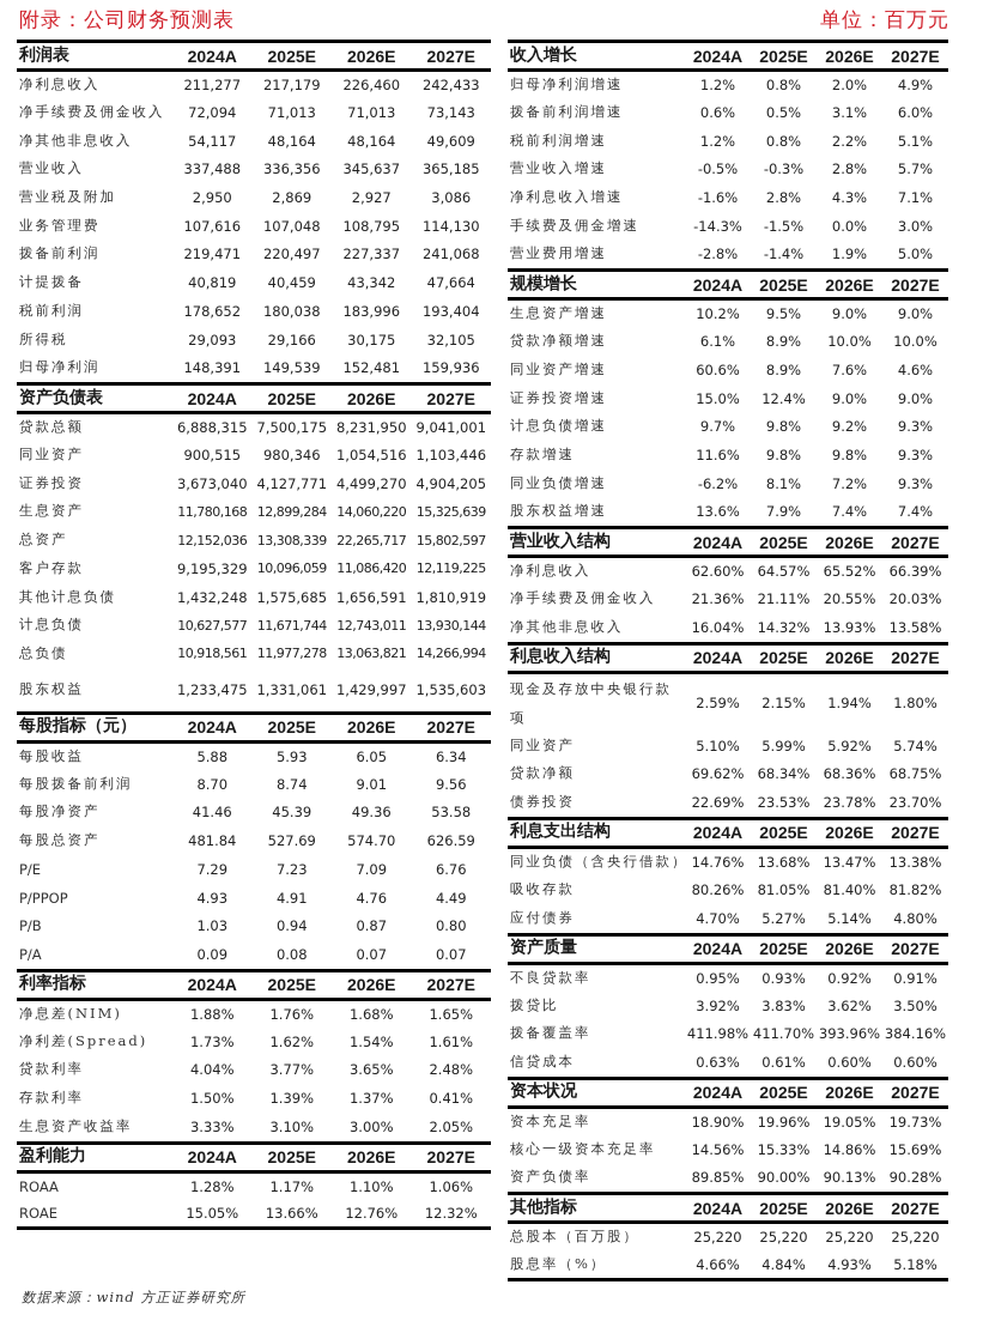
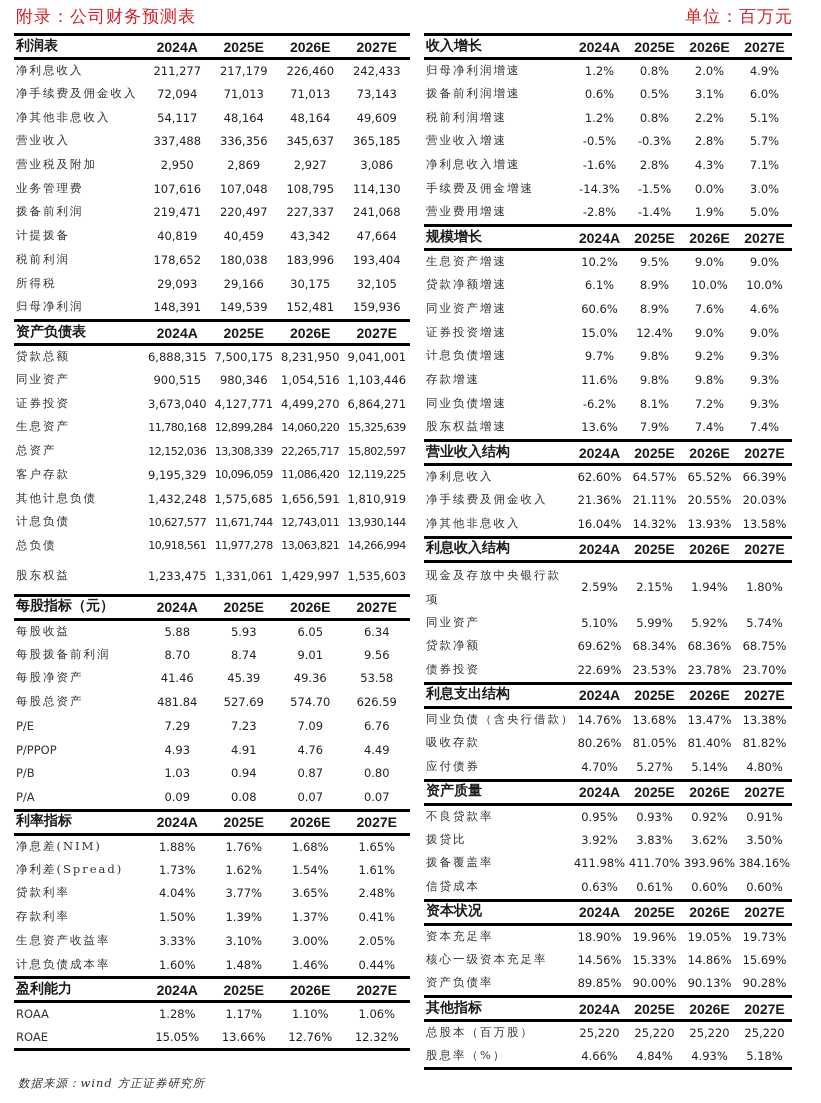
  附录：公司财务预测表
  单位：百万元
  利润表	2024A	2025E	2026E	2027E
  净利息收入	211,277	217,179	226,460	242,433
  净手续费及佣金收入	72,094	71,013	71,013	73,143
  净其他非息收入	54,117	48,164	48,164	49,609
  营业收入	337,488	336,356	345,637	365,185
  营业税及附加	2,950	2,869	2,927	3,086
  业务管理费	107,616	107,048	108,795	114,130
  拨备前利润	219,471	220,497	227,337	241,068
  计提拨备	40,819	40,459	43,342	47,664
  税前利润	178,652	180,038	183,996	193,404
  所得税	29,093	29,166	30,175	32,105
  归母净利润	148,391	149,539	152,481	159,936
  资产负债表	2024A	2025E	2026E	2027E
  贷款总额	6,888,315	7,500,175	8,231,950	9,041,001
  同业资产	900,515	980,346	1,054,516	1,103,446
- 证券投资	3,673,040	4,127,771	4,499,270	4,904,205
+ 证券投资	3,673,040	4,127,771	4,499,270	6,864,271
  生息资产	11,780,168	12,899,284	14,060,220	15,325,639
  总资产	12,152,036	13,308,339	22,265,717	15,802,597
  客户存款	9,195,329	10,096,059	11,086,420	12,119,225
  其他计息负债	1,432,248	1,575,685	1,656,591	1,810,919
  计息负债	10,627,577	11,671,744	12,743,011	13,930,144
  总负债	10,918,561	11,977,278	13,063,821	14,266,994
  股东权益	1,233,475	1,331,061	1,429,997	1,535,603
  每股指标（元）	2024A	2025E	2026E	2027E
  每股收益	5.88	5.93	6.05	6.34
  每股拨备前利润	8.70	8.74	9.01	9.56
  每股净资产	41.46	45.39	49.36	53.58
  每股总资产	481.84	527.69	574.70	626.59
  P/E	7.29	7.23	7.09	6.76
  P/PPOP	4.93	4.91	4.76	4.49
  P/B	1.03	0.94	0.87	0.80
  P/A	0.09	0.08	0.07	0.07
  利率指标	2024A	2025E	2026E	2027E
  净息差(NIM)	1.88%	1.76%	1.68%	1.65%
  净利差(Spread)	1.73%	1.62%	1.54%	1.61%
  贷款利率	4.04%	3.77%	3.65%	2.48%
  存款利率	1.50%	1.39%	1.37%	0.41%
  生息资产收益率	3.33%	3.10%	3.00%	2.05%
+ 计息负债成本率	1.60%	1.48%	1.46%	0.44%
  盈利能力	2024A	2025E	2026E	2027E
  ROAA	1.28%	1.17%	1.10%	1.06%
  ROAE	15.05%	13.66%	12.76%	12.32%
  收入增长	2024A	2025E	2026E	2027E
  归母净利润增速	1.2%	0.8%	2.0%	4.9%
  拨备前利润增速	0.6%	0.5%	3.1%	6.0%
  税前利润增速	1.2%	0.8%	2.2%	5.1%
  营业收入增速	-0.5%	-0.3%	2.8%	5.7%
  净利息收入增速	-1.6%	2.8%	4.3%	7.1%
  手续费及佣金增速	-14.3%	-1.5%	0.0%	3.0%
  营业费用增速	-2.8%	-1.4%	1.9%	5.0%
  规模增长	2024A	2025E	2026E	2027E
  生息资产增速	10.2%	9.5%	9.0%	9.0%
  贷款净额增速	6.1%	8.9%	10.0%	10.0%
  同业资产增速	60.6%	8.9%	7.6%	4.6%
  证券投资增速	15.0%	12.4%	9.0%	9.0%
  计息负债增速	9.7%	9.8%	9.2%	9.3%
  存款增速	11.6%	9.8%	9.8%	9.3%
  同业负债增速	-6.2%	8.1%	7.2%	9.3%
  股东权益增速	13.6%	7.9%	7.4%	7.4%
  营业收入结构	2024A	2025E	2026E	2027E
  净利息收入	62.60%	64.57%	65.52%	66.39%
  净手续费及佣金收入	21.36%	21.11%	20.55%	20.03%
  净其他非息收入	16.04%	14.32%	13.93%	13.58%
  利息收入结构	2024A	2025E	2026E	2027E
  现金及存放中央银行款项	2.59%	2.15%	1.94%	1.80%
  同业资产	5.10%	5.99%	5.92%	5.74%
  贷款净额	69.62%	68.34%	68.36%	68.75%
  债券投资	22.69%	23.53%	23.78%	23.70%
  利息支出结构	2024A	2025E	2026E	2027E
  同业负债（含央行借款）	14.76%	13.68%	13.47%	13.38%
  吸收存款	80.26%	81.05%	81.40%	81.82%
  应付债券	4.70%	5.27%	5.14%	4.80%
  资产质量	2024A	2025E	2026E	2027E
  不良贷款率	0.95%	0.93%	0.92%	0.91%
  拨贷比	3.92%	3.83%	3.62%	3.50%
  拨备覆盖率	411.98%	411.70%	393.96%	384.16%
  信贷成本	0.63%	0.61%	0.60%	0.60%
  资本状况	2024A	2025E	2026E	2027E
  资本充足率	18.90%	19.96%	19.05%	19.73%
  核心一级资本充足率	14.56%	15.33%	14.86%	15.69%
  资产负债率	89.85%	90.00%	90.13%	90.28%
  其他指标	2024A	2025E	2026E	2027E
  总股本（百万股）	25,220	25,220	25,220	25,220
  股息率（%）	4.66%	4.84%	4.93%	5.18%
  数据来源：wind 方正证券研究所
